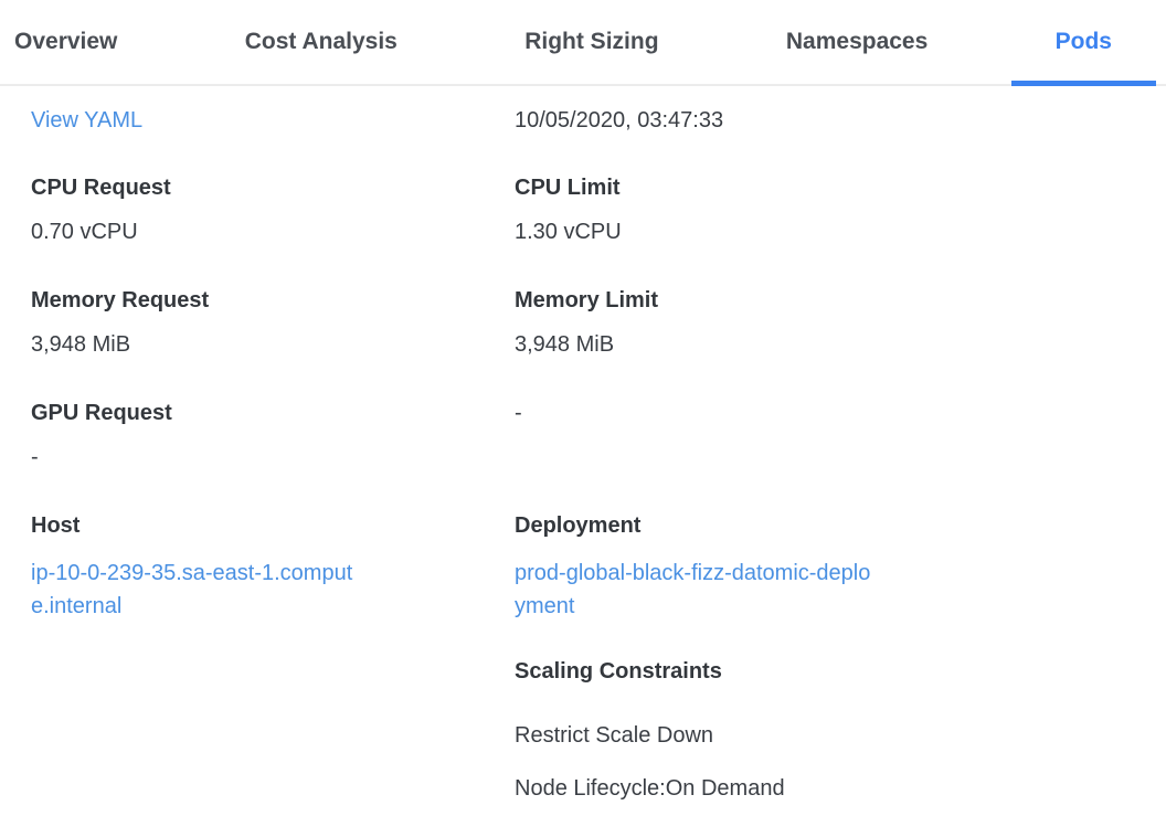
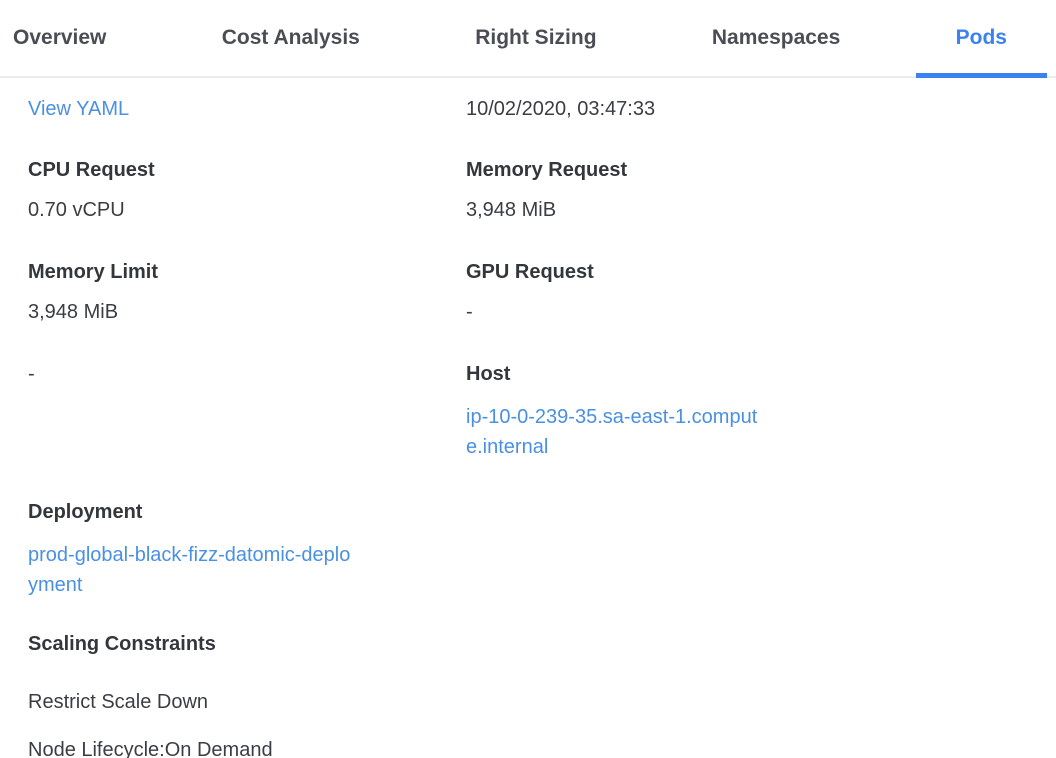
  Overview
  Cost Analysis
  Right Sizing
  Namespaces
  Pods
  View YAML
- 10/05/2020, 03:47:33
+ 10/02/2020, 03:47:33
  CPU Request
  0.70 vCPU
- CPU Limit
- 1.30 vCPU
  Memory Request
  3,948 MiB
  Memory Limit
  3,948 MiB
  GPU Request
  -
  -
  Host
  ip-10-0-239-35.sa-east-1.compute.internal
  Deployment
  prod-global-black-fizz-datomic-deployment
  Scaling Constraints
  Restrict Scale Down
  Node Lifecycle:On Demand
